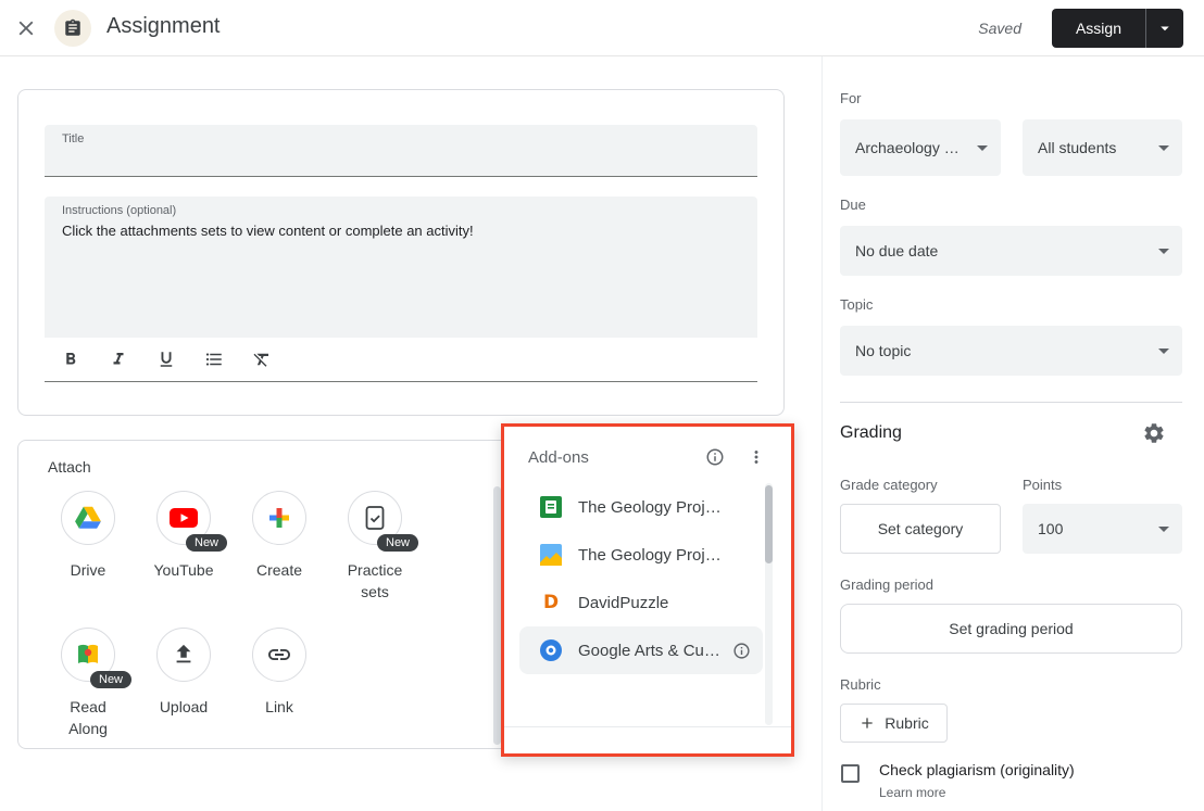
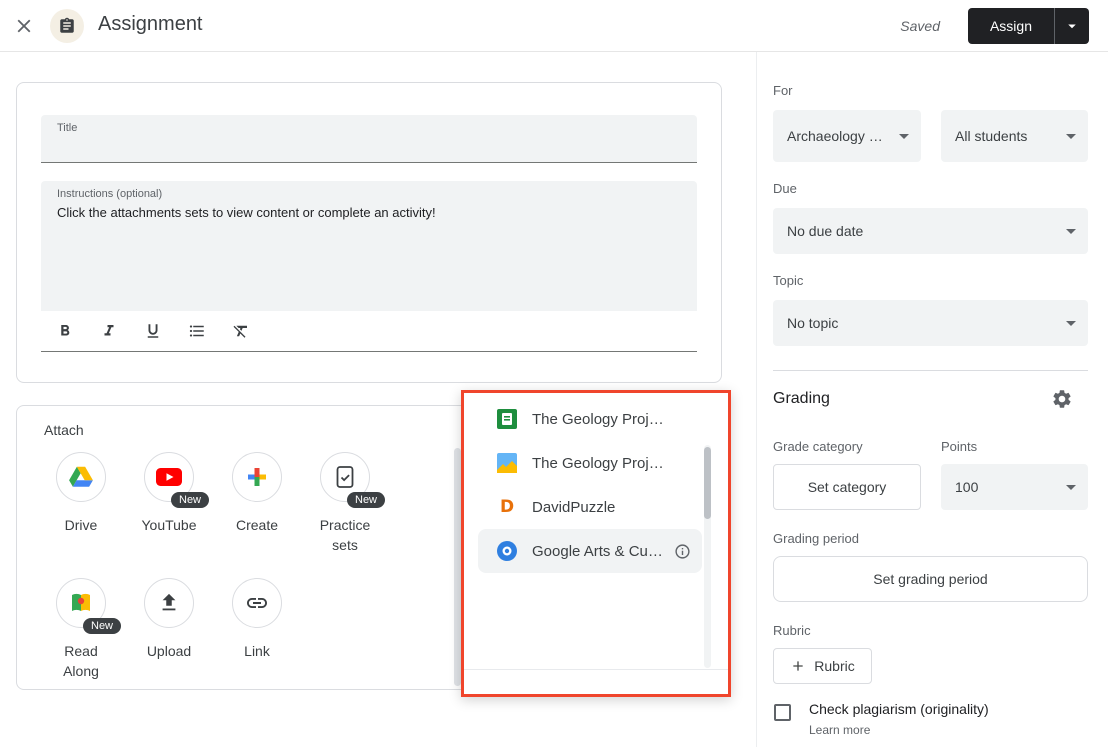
  Assignment
  Saved
  Assign
  Title
  Instructions (optional)
  Click the attachments sets to view content or complete an activity!
  Attach
  Drive
  New
  YouTube
  Create
  New
  Practice sets
  New
  Read Along
  Upload
  Link
- Add-ons
  The Geology Proj…
  The Geology Proj…
  D
  DavidPuzzle
  Google Arts & Cu…
  For
  Archaeology …
  All students
  Due
  No due date
  Topic
  No topic
  Grading
  Grade category
  Points
  Set category
  100
  Grading period
  Set grading period
  Rubric
  Rubric
  Check plagiarism (originality)
  Learn more
